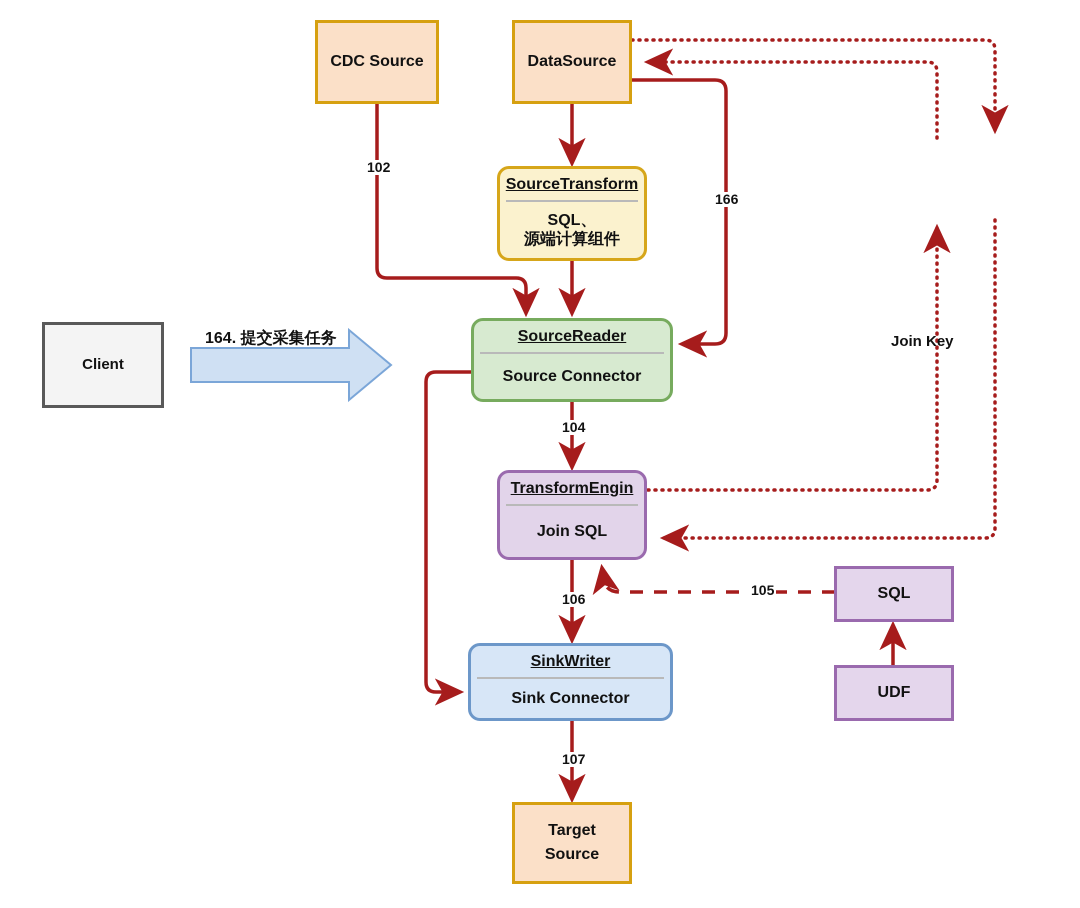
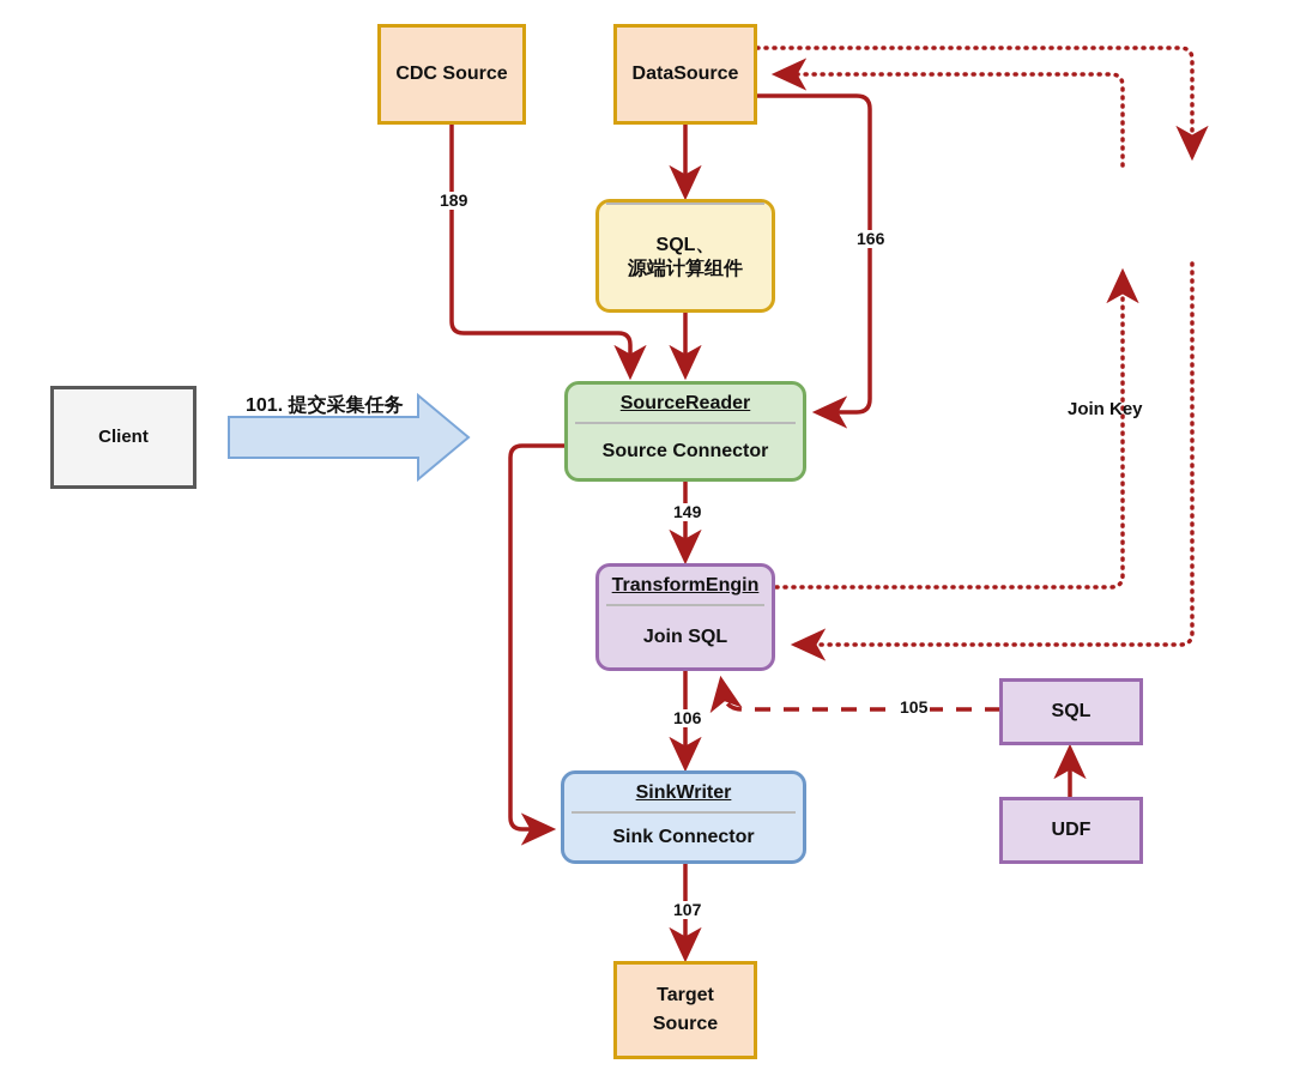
  CDC Source
  DataSource
- SourceTransform
  SQL、
  源端计算组件
  SourceReader
  Source Connector
  TransformEngin
  Join SQL
  SinkWriter
  Sink Connector
  Target
  Source
  Client
  SQL
  UDF
- 102
+ 189
  166
- 104
+ 149
  105
  106
  107
  Join Key
- 164. 提交采集任务
+ 101. 提交采集任务
